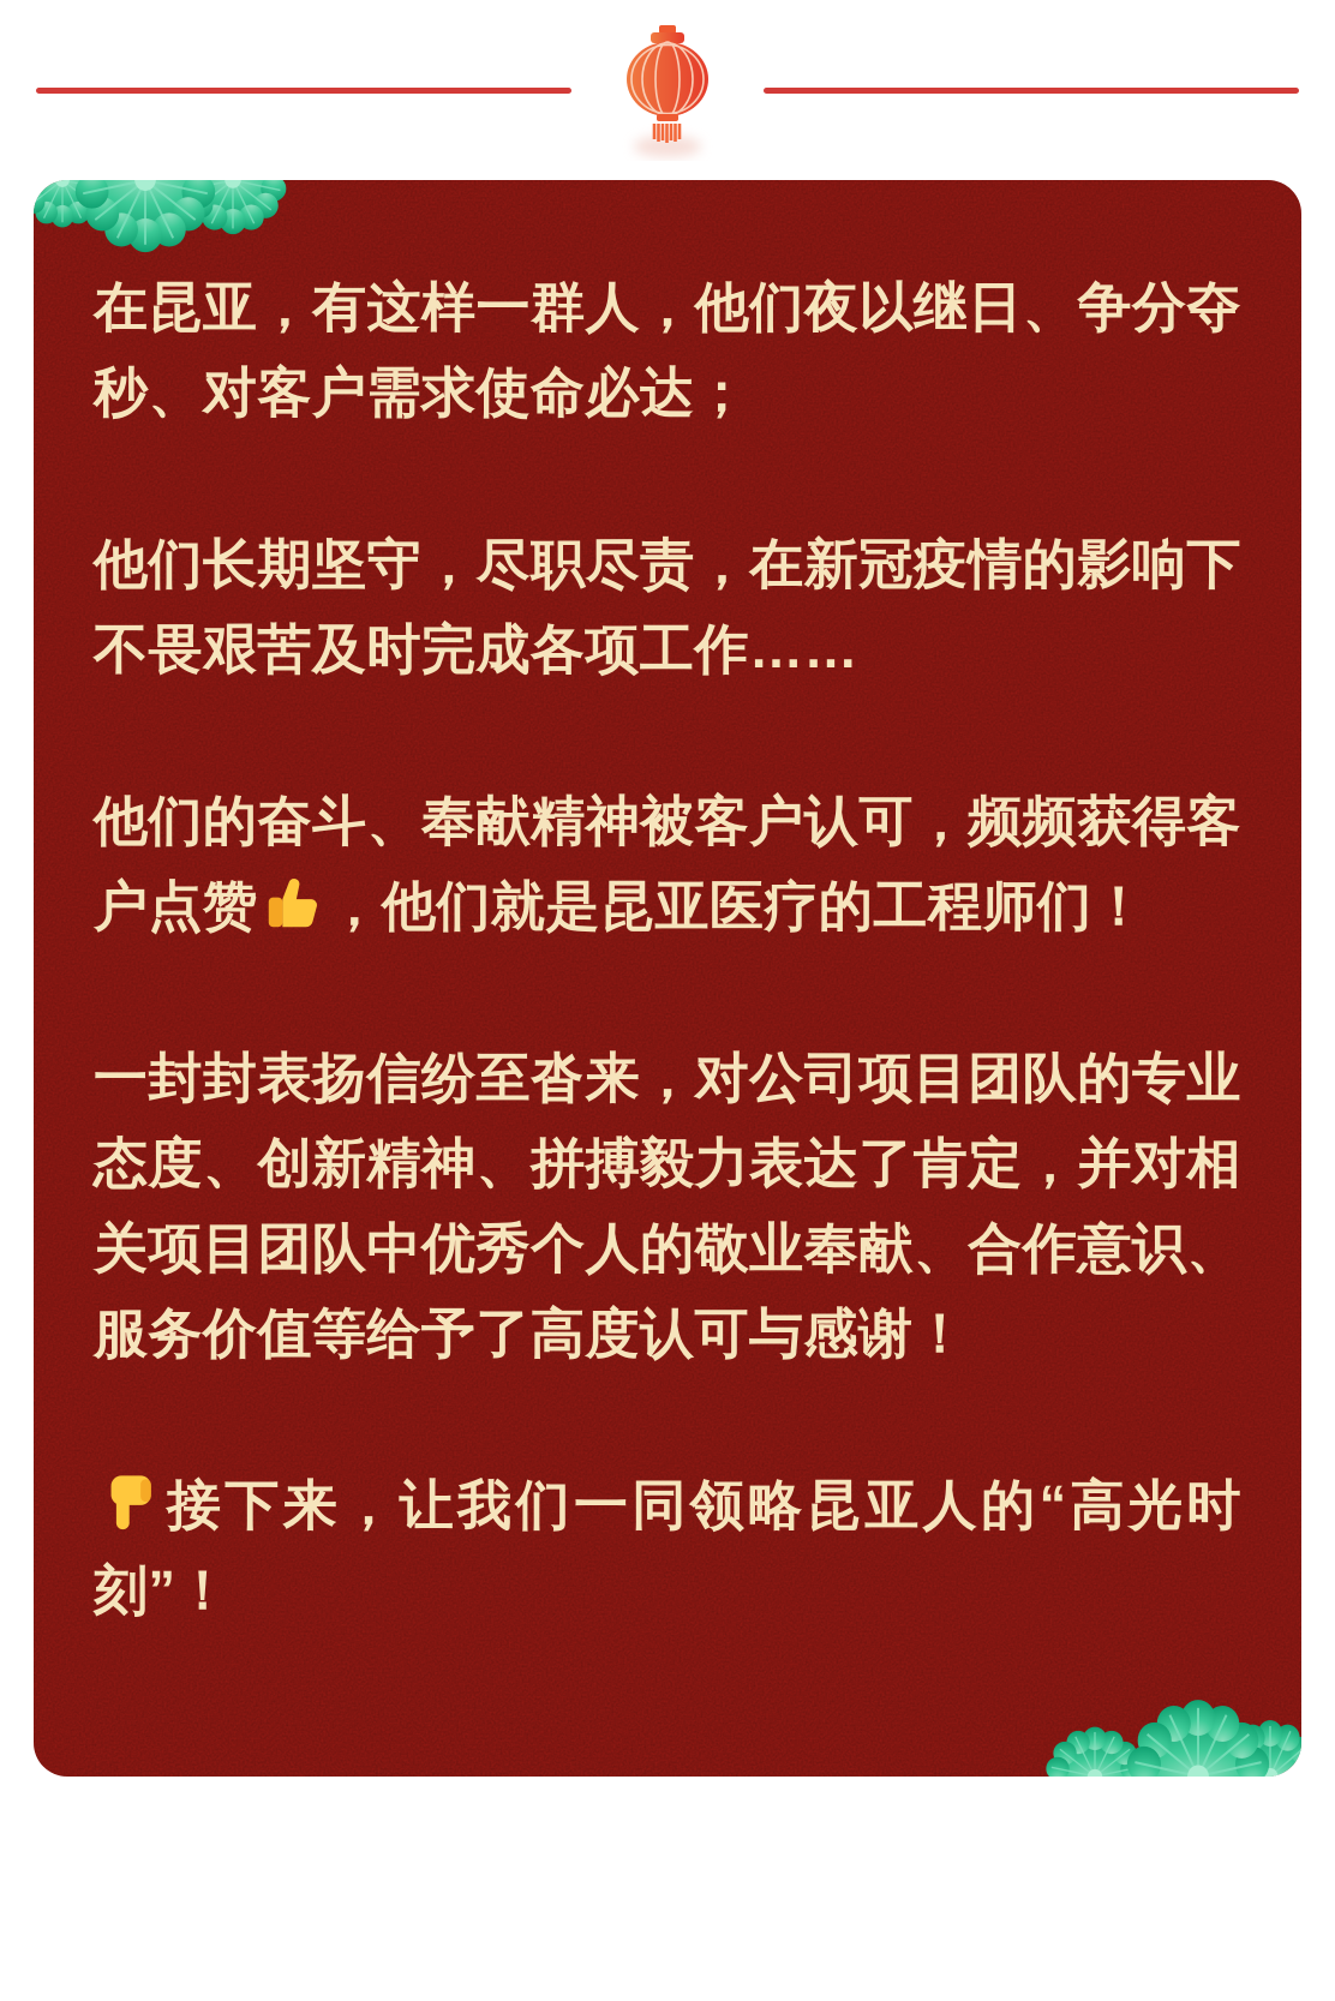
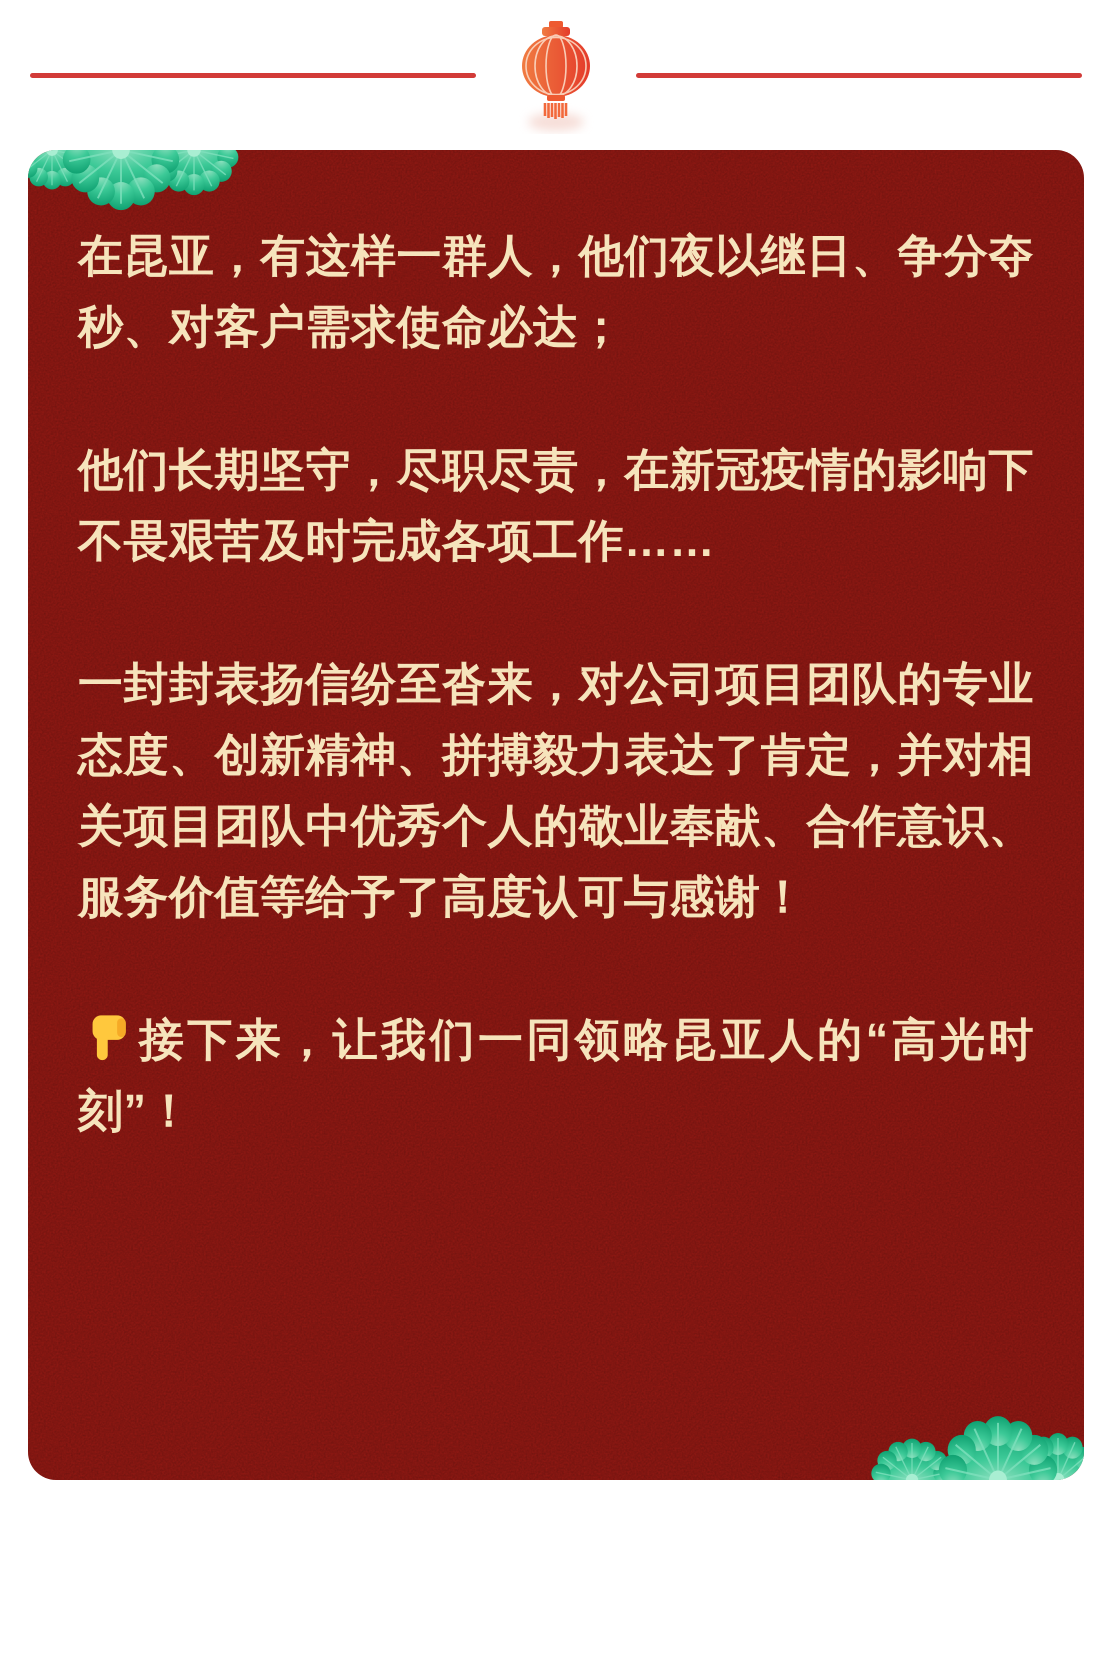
  在昆亚，有这样一群人，他们夜以继日、争分夺秒、对客户需求使命必达；
  他们长期坚守，尽职尽责，在新冠疫情的影响下不畏艰苦及时完成各项工作……
- 他们的奋斗、奉献精神被客户认可，频频获得客户点赞 ，他们就是昆亚医疗的工程师们！
  一封封表扬信纷至沓来，对公司项目团队的专业态度、创新精神、拼搏毅力表达了肯定，并对相关项目团队中优秀个人的敬业奉献、合作意识、服务价值等给予了高度认可与感谢！
  接下来，让我们一同领略昆亚人的“高光时刻”！
